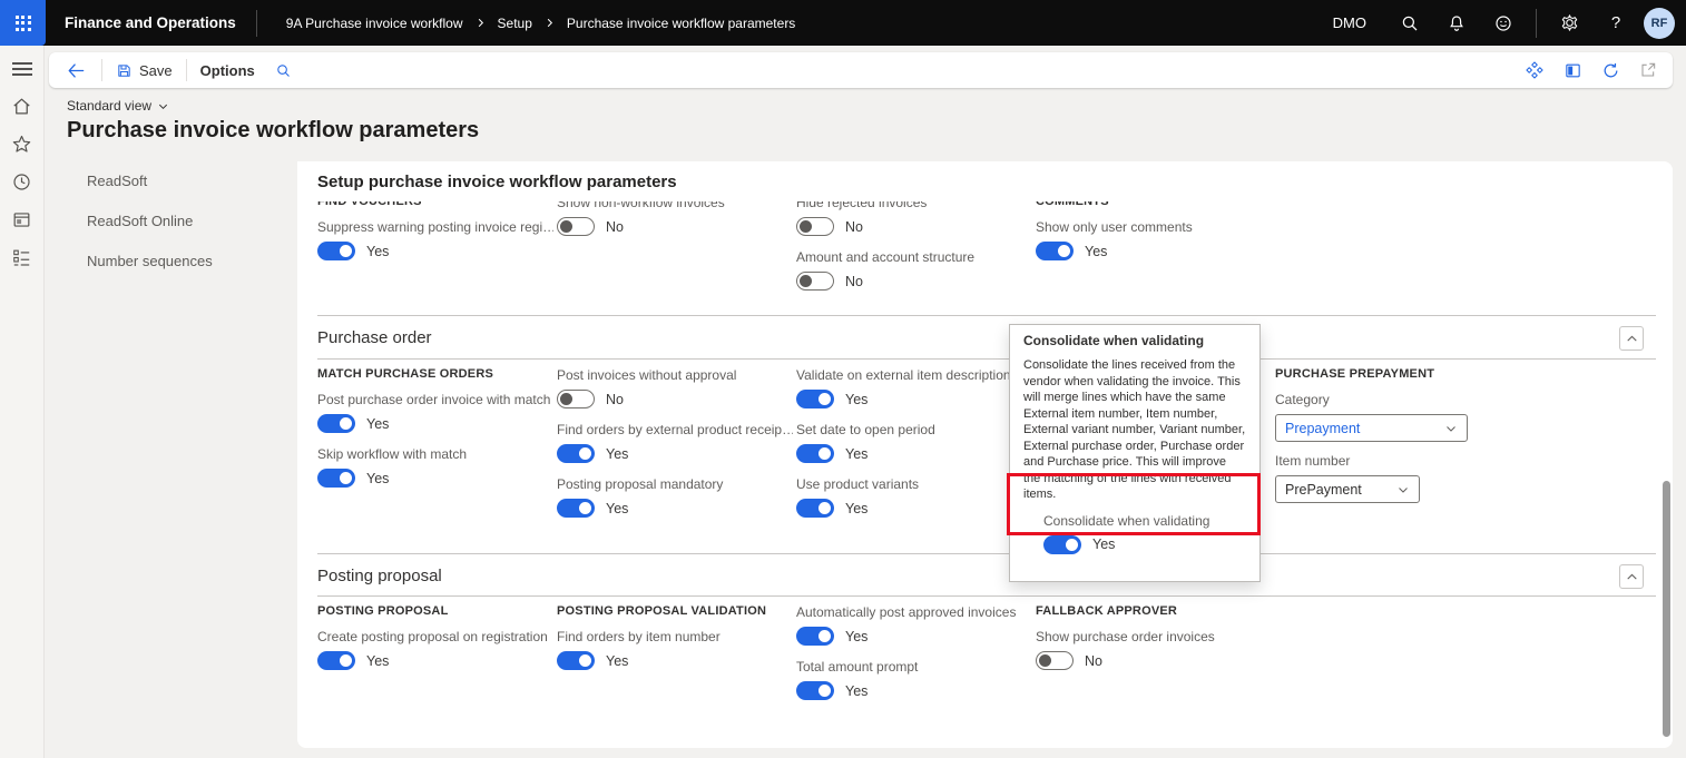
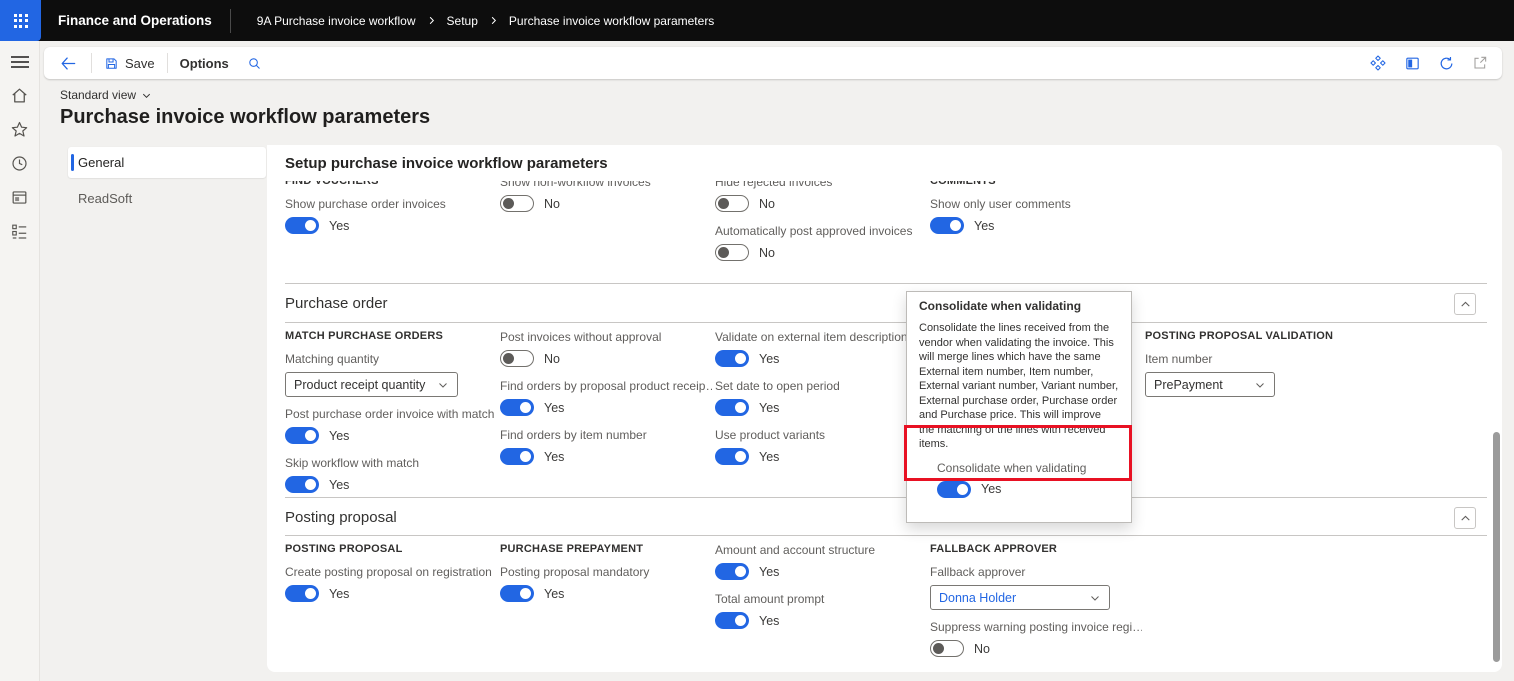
  Finance and Operations
  9A Purchase invoice workflow
  Setup
  Purchase invoice workflow parameters
- DMO
- ?
- RF
  Save
  Options
  Standard view
  Purchase invoice workflow parameters
+ General
  ReadSoft
- ReadSoft Online
- Number sequences
  Setup purchase invoice workflow parameters
  FIND VOUCHERS
- Suppress warning posting invoice regi…
+ Show purchase order invoices
  Yes
  Show non-workflow invoices
  No
  Hide rejected invoices
  No
- Amount and account structure
+ Automatically post approved invoices
  No
  COMMENTS
  Show only user comments
  Yes
  Purchase order
  MATCH PURCHASE ORDERS
+ Matching quantity
+ Product receipt quantity
  Post purchase order invoice with match
  Yes
  Skip workflow with match
  Yes
  Post invoices without approval
  No
- Find orders by external product receip…
+ Find orders by proposal product receip…
  Yes
- Posting proposal mandatory
+ Find orders by item number
  Yes
  Validate on external item description
  Yes
  Set date to open period
  Yes
  Use product variants
  Yes
- PURCHASE PREPAYMENT
+ POSTING PROPOSAL VALIDATION
- Category
- Prepayment
  Item number
  PrePayment
  Posting proposal
  POSTING PROPOSAL
  Create posting proposal on registration
  Yes
- POSTING PROPOSAL VALIDATION
+ PURCHASE PREPAYMENT
- Find orders by item number
+ Posting proposal mandatory
  Yes
- Automatically post approved invoices
+ Amount and account structure
  Yes
  Total amount prompt
  Yes
  FALLBACK APPROVER
+ Fallback approver
+ Donna Holder
- Show purchase order invoices
+ Suppress warning posting invoice regi…
  No
  Consolidate when validating
  Consolidate the lines received from the vendor when validating the invoice. This will merge lines which have the same External item number, Item number, External variant number, Variant number, External purchase order, Purchase order and Purchase price. This will improve the matching of the lines with received items.
  Consolidate when validating
  Yes
